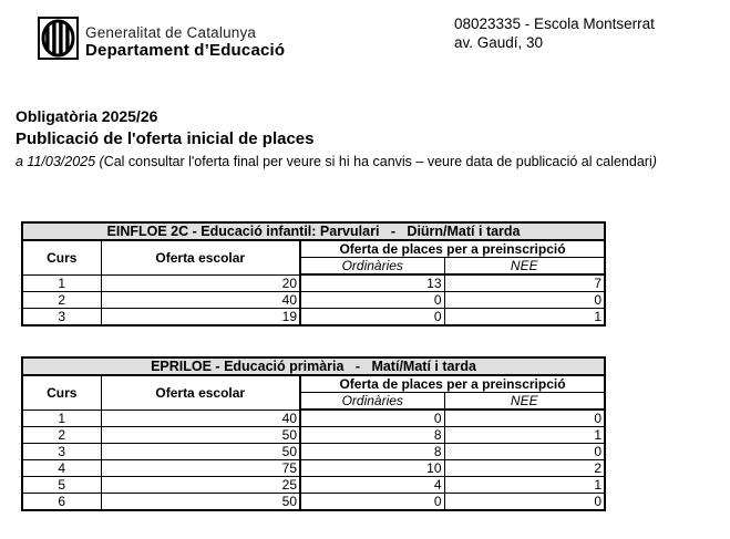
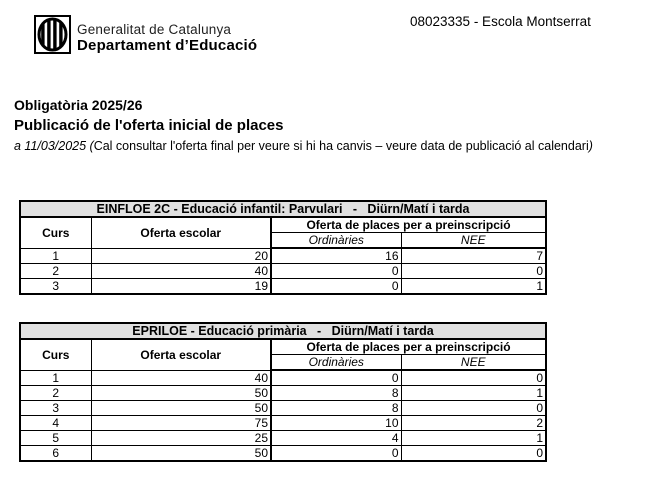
  Generalitat de Catalunya
  Departament d’Educació
  08023335 - Escola Montserrat
- av. Gaudí, 30
  Obligatòria 2025/26
  Publicació de l'oferta inicial de places
  a 11/03/2025 (Cal consultar l'oferta final per veure si hi ha canvis – veure data de publicació al calendari)
  EINFLOE 2C - Educació infantil: Parvulari - Diürn/Matí i tarda
  Curs	Oferta escolar	Oferta de places per a preinscripció
  Ordinàries	NEE
- 1	20	13	7
+ 1	20	16	7
  2	40	0	0
  3	19	0	1
- EPRILOE - Educació primària - Matí/Matí i tarda
+ EPRILOE - Educació primària - Diürn/Matí i tarda
  Curs	Oferta escolar	Oferta de places per a preinscripció
  Ordinàries	NEE
  1	40	0	0
  2	50	8	1
  3	50	8	0
  4	75	10	2
  5	25	4	1
  6	50	0	0
